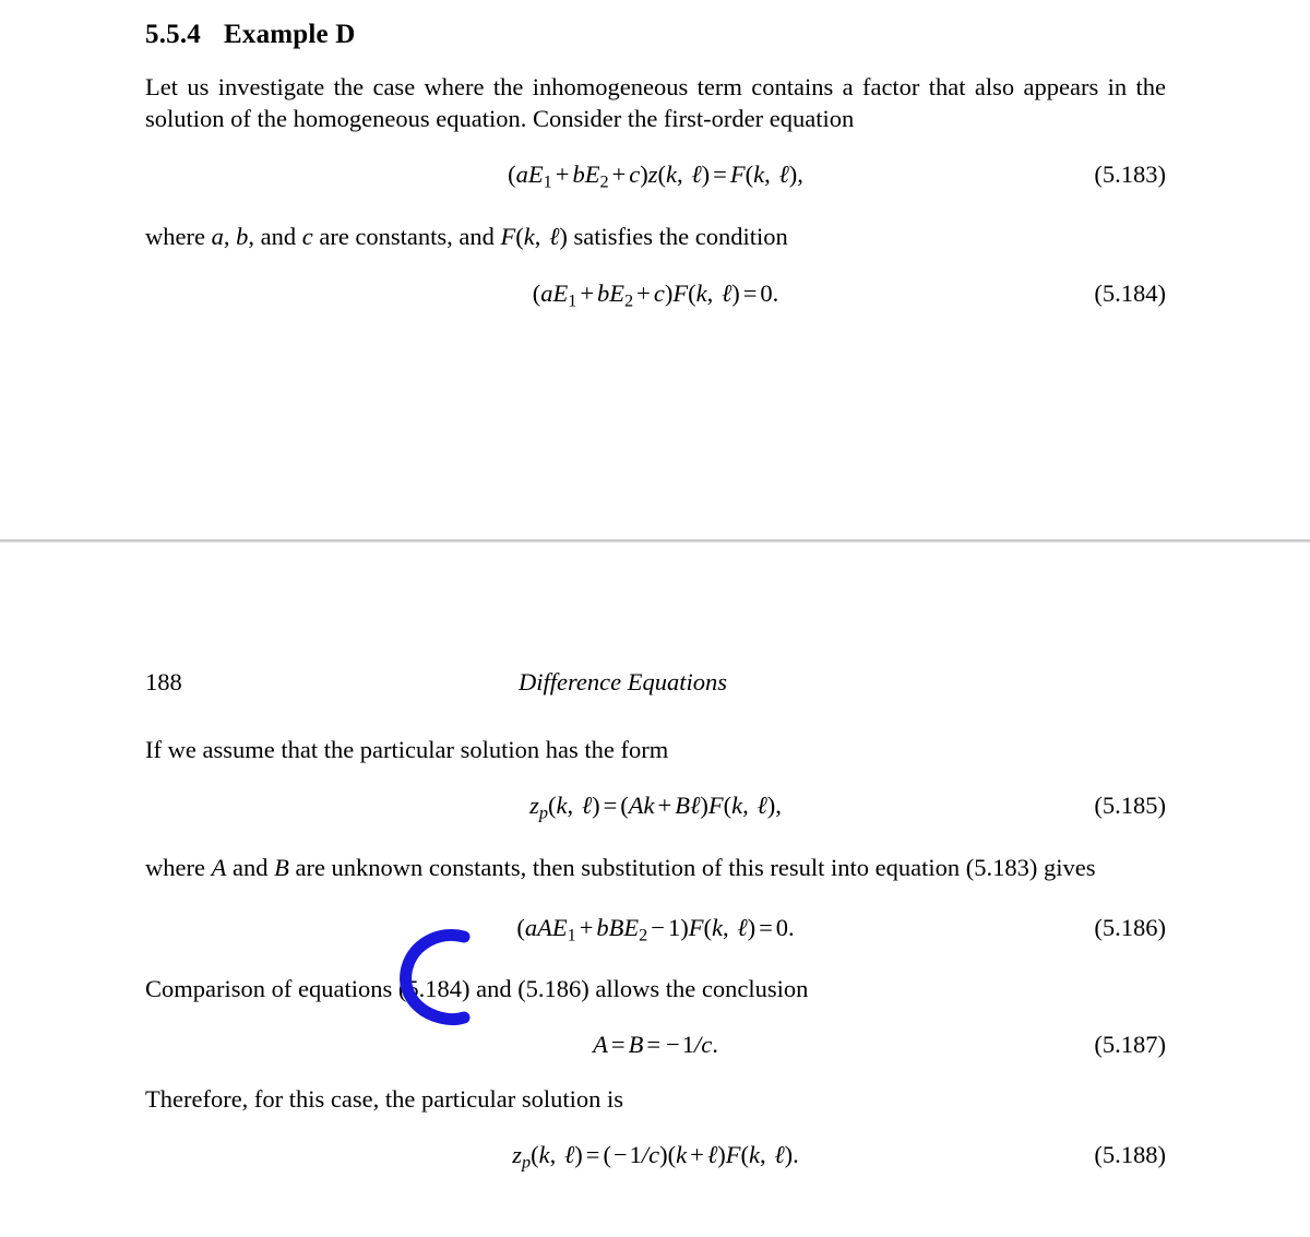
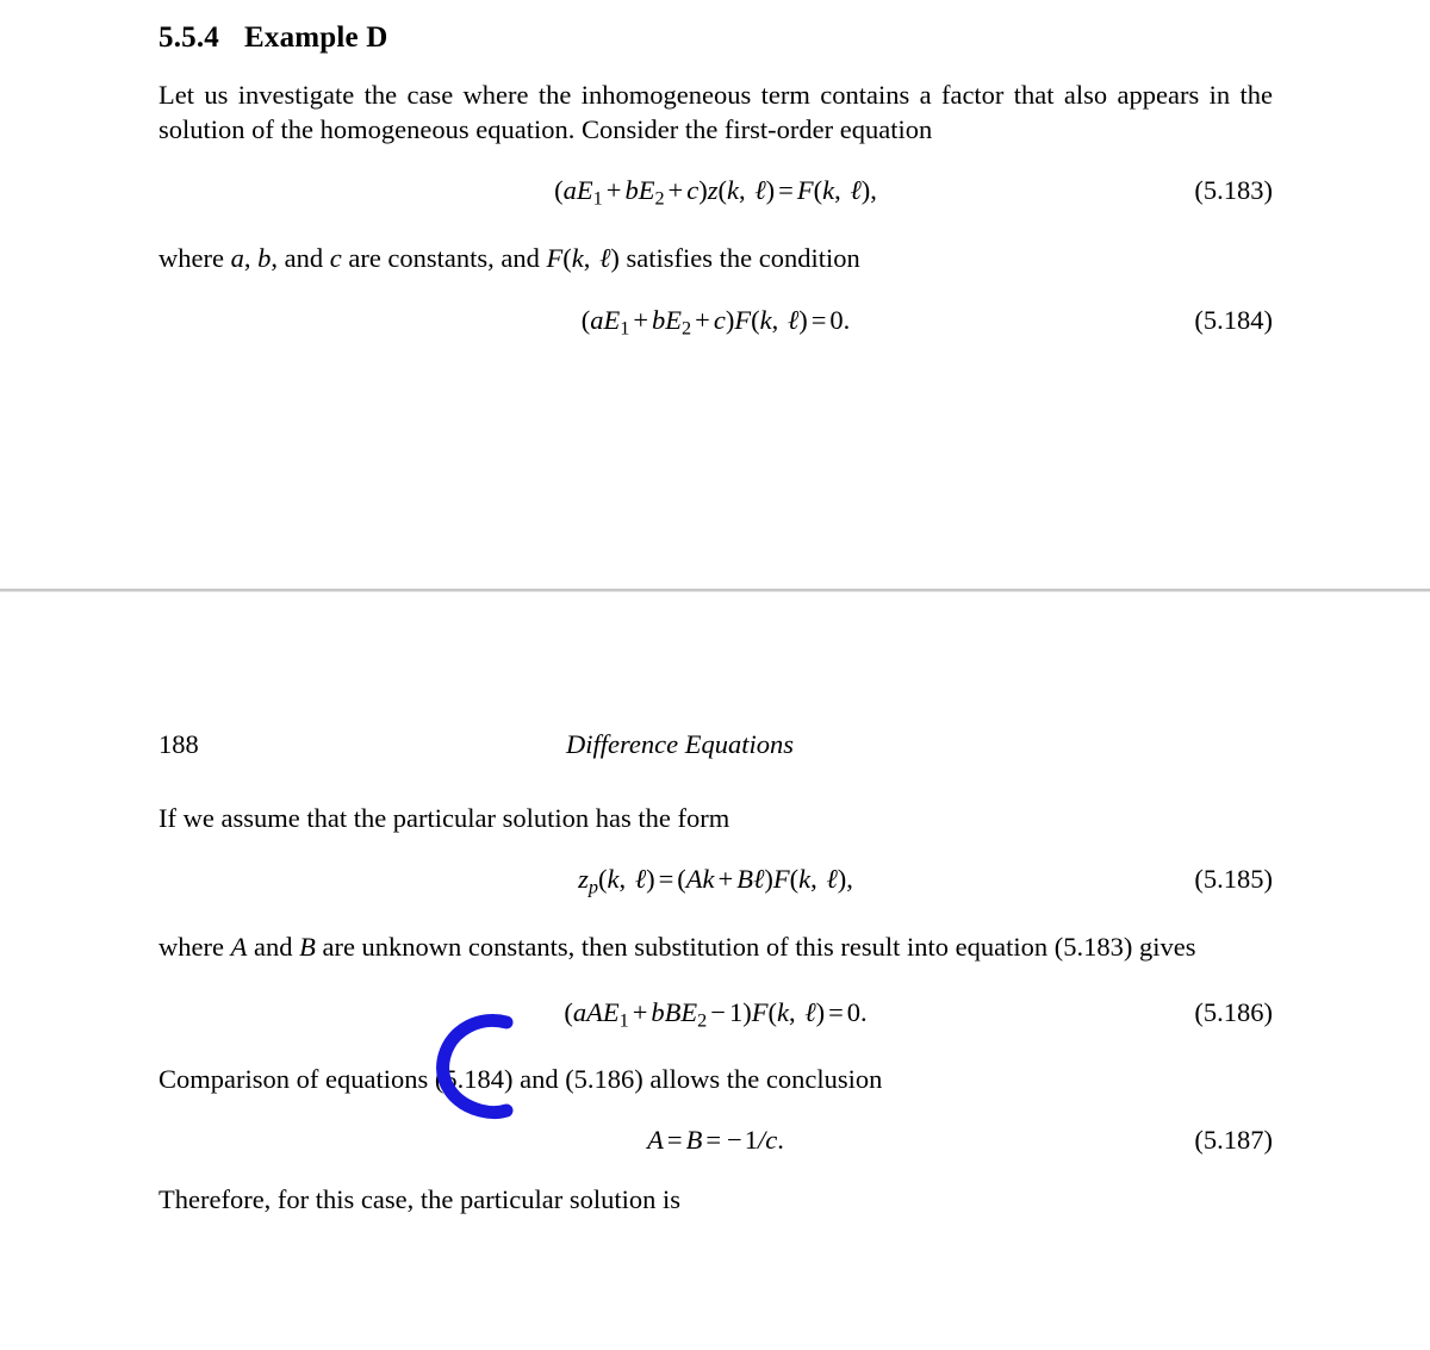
  5.5.4 Example D
  Let us investigate the case where the inhomogeneous term contains a factor that also appears in the solution of the homogeneous equation. Consider the first-order equation
  (aE1 +bE2 +c)z(k, ℓ)=F(k, ℓ),
  (5.183)
  where a, b, and c are constants, and F(k, ℓ) satisfies the condition
  (aE1 +bE2 +c)F(k, ℓ)=0.
  (5.184)
  188
  Difference Equations
  If we assume that the particular solution has the form
  zp(k, ℓ)=(Ak+Bℓ)F(k, ℓ),
  (5.185)
  where A and B are unknown constants, then substitution of this result into equation (5.183) gives
  (aAE1 +bBE2 −1)F(k, ℓ)=0.
  (5.186)
  Comparison of equations.184) and (5.186) allows the conclusion
  A=B= −1/c.
  (5.187)
  Therefore, for this case, the particular solution is
- zp(k, ℓ)=(−1/c)(k+ℓ)F(k, ℓ).
- (5.188)
